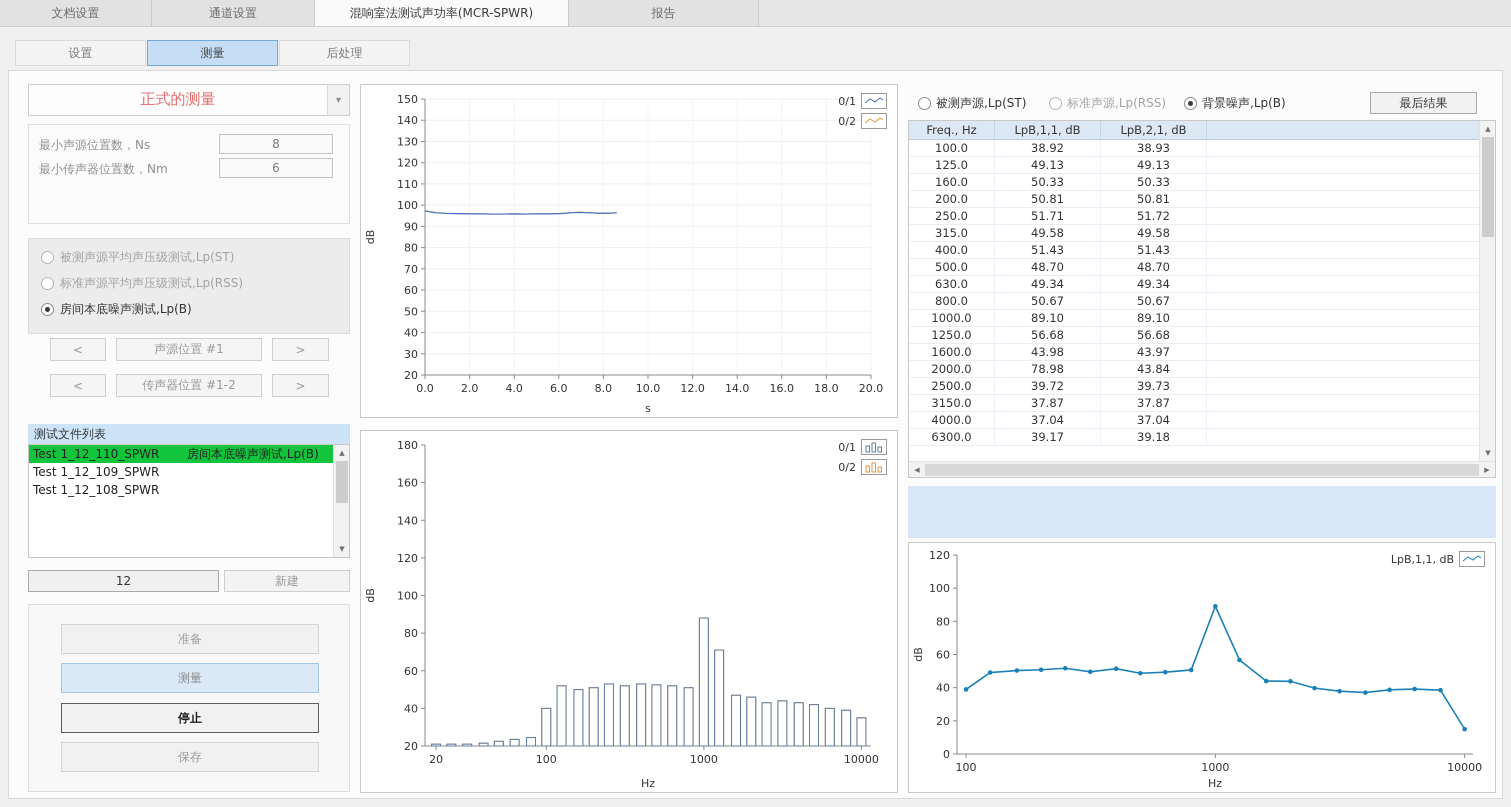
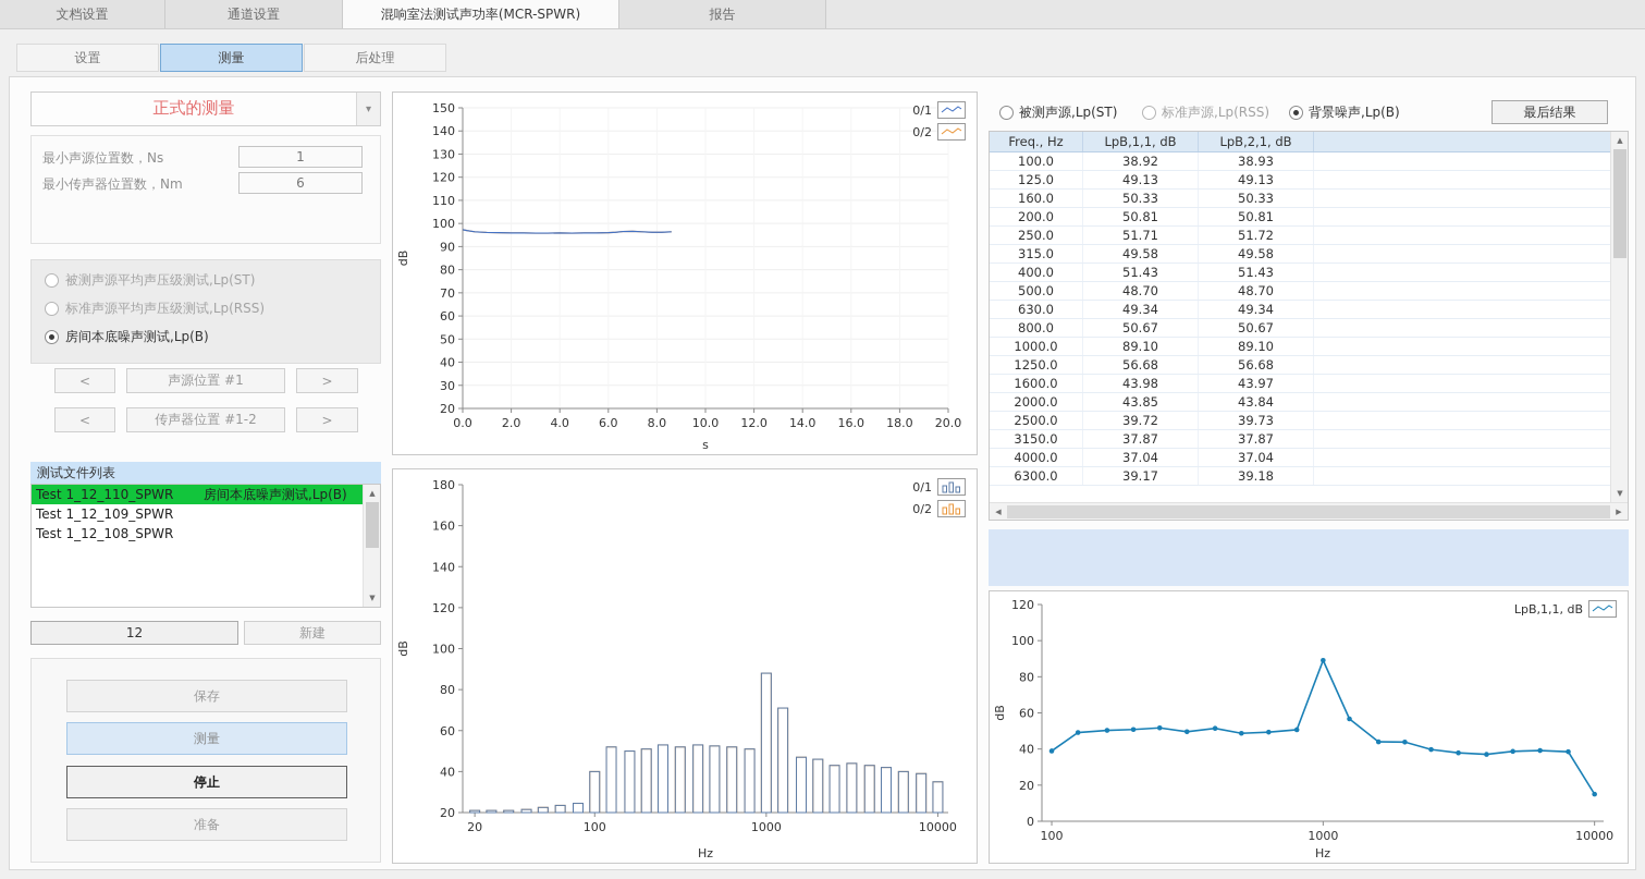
  文档设置
  通道设置
  混响室法测试声功率(MCR-SPWR)
  报告
  正式的测量
  ▾
  最小声源位置数，Ns
- 8
+ 1
  最小传声器位置数，Nm
  6
  被测声源平均声压级测试,Lp(ST)
  标准声源平均声压级测试,Lp(RSS)
  房间本底噪声测试,Lp(B)
  测试文件列表
  Test 1_12_110_SPWR
  房间本底噪声测试,Lp(B)
  Test 1_12_109_SPWR
  Test 1_12_108_SPWR
  ▲
  ▼
  12
  新建
- 准备
+ 保存
  测量
  停止
- 保存
+ 准备
  20
  30
  40
  50
  60
  70
  80
  90
  100
  110
  120
  130
  140
  150
  0.0
  2.0
  4.0
  6.0
  8.0
  10.0
  12.0
  14.0
  16.0
  18.0
  20.0
  s
  0/1
  0/2
  20
  40
  60
  80
  100
  120
  140
  160
  180
  20
  100
  1000
  10000
  Hz
  0/1
  0/2
  最后结果
  Freq., Hz
  LpB,1,1, dB
  LpB,2,1, dB
  100.0
  38.92
  38.93
  125.0
  49.13
  49.13
  160.0
  50.33
  50.33
  200.0
  50.81
  50.81
  250.0
  51.71
  51.72
  315.0
  49.58
  49.58
  400.0
  51.43
  51.43
  500.0
  48.70
  48.70
  630.0
  49.34
  49.34
  800.0
  50.67
  50.67
  1000.0
  89.10
  89.10
  1250.0
  56.68
  56.68
  1600.0
  43.98
  43.97
  2000.0
- 78.98
+ 43.85
  43.84
  2500.0
  39.72
  39.73
  3150.0
  37.87
  37.87
  4000.0
  37.04
  37.04
  6300.0
  39.17
  39.18
  ▲
  ▼
  ◀
  ▶
  0
  20
  40
  60
  80
  100
  120
  100
  1000
  10000
  Hz
  LpB,1,1, dB
  设置
  测量
  后处理
  <
  声源位置 #1
  >
  <
  传声器位置 #1-2
  >
  被测声源,Lp(ST)
  标准声源,Lp(RSS)
  背景噪声,Lp(B)
